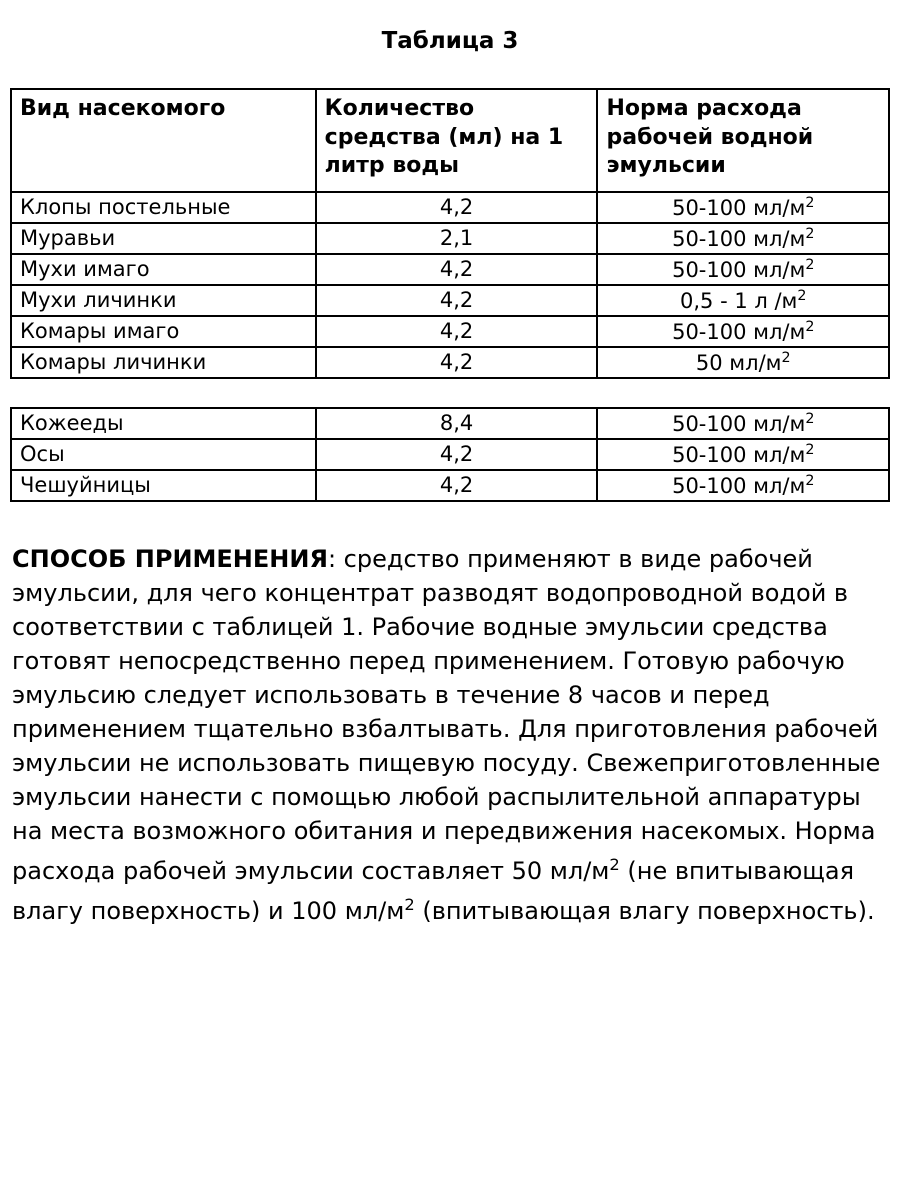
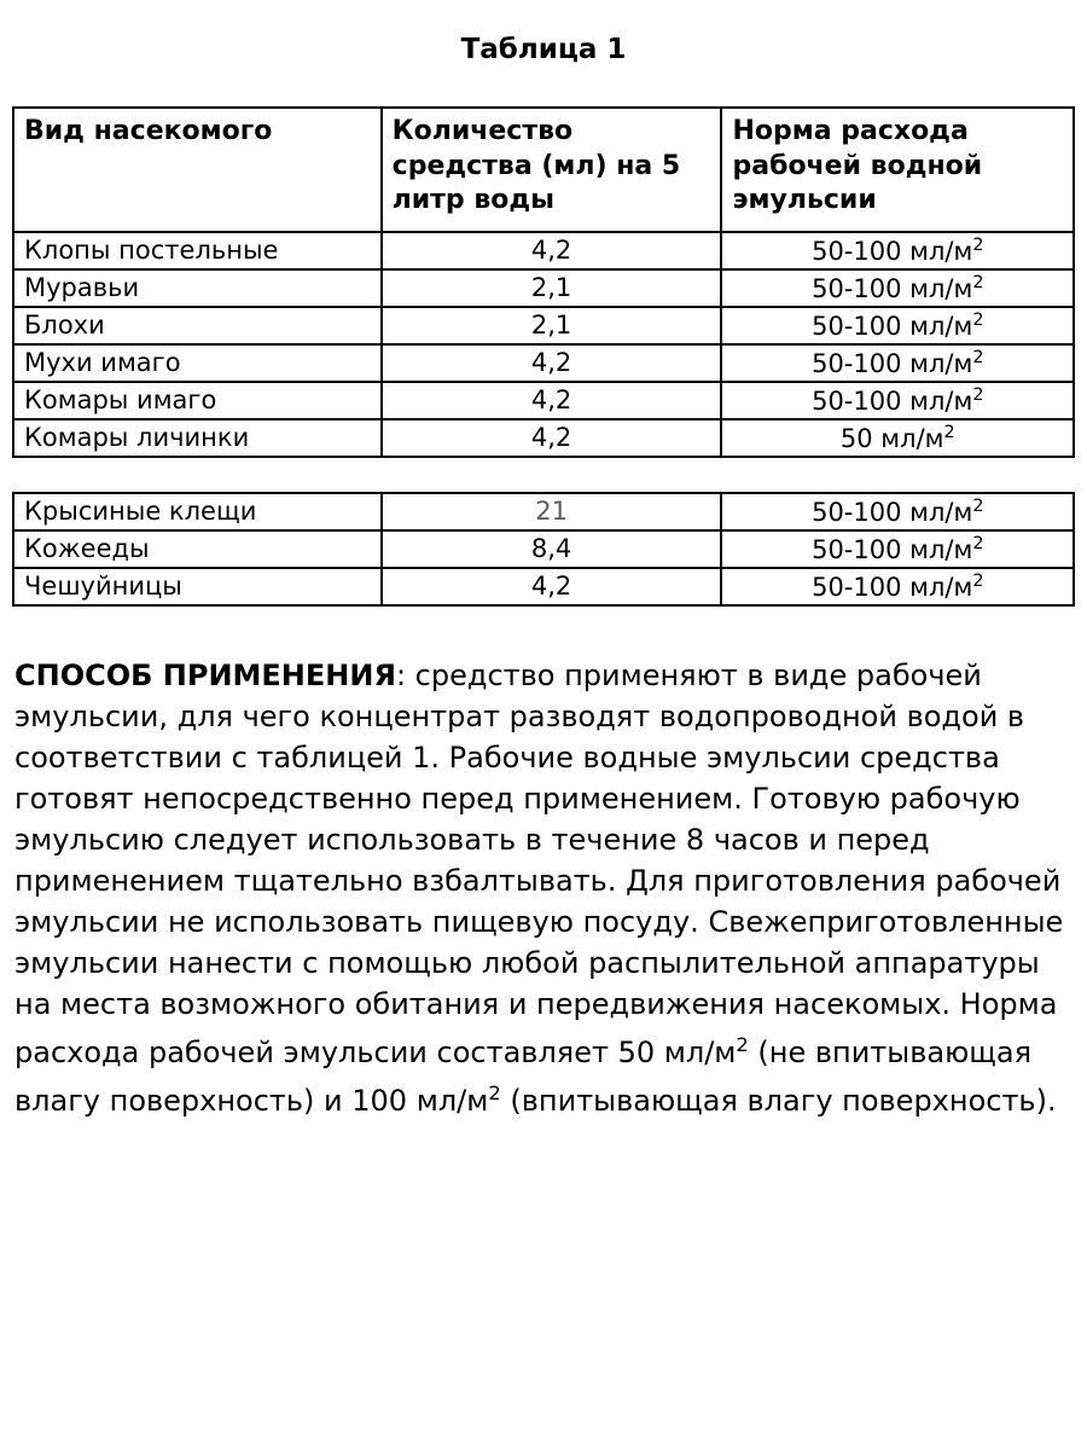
- Таблица 3
+ Таблица 1
- Вид насекомого	Количество средства (мл) на 1 литр воды	Норма расхода рабочей водной эмульсии
+ Вид насекомого	Количество средства (мл) на 5 литр воды	Норма расхода рабочей водной эмульсии
  Клопы постельные	4,2	50-100 мл/м2
  Муравьи	2,1	50-100 мл/м2
+ Блохи	2,1	50-100 мл/м2
  Мухи имаго	4,2	50-100 мл/м2
- Мухи личинки	4,2	0,5 - 1 л /м2
  Комары имаго	4,2	50-100 мл/м2
  Комары личинки	4,2	50 мл/м2
+ Крысиные клещи	21	50-100 мл/м2
  Кожееды	8,4	50-100 мл/м2
- Осы	4,2	50-100 мл/м2
  Чешуйницы	4,2	50-100 мл/м2
  СПОСОБ ПРИМЕНЕНИЯ: средство применяют в виде рабочей эмульсии, для чего концентрат разводят водопроводной водой в соответствии с таблицей 1. Рабочие водные эмульсии средства готовят непосредственно перед применением. Готовую рабочую эмульсию следует использовать в течение 8 часов и перед применением тщательно взбалтывать. Для приготовления рабочей эмульсии не использовать пищевую посуду. Свежеприготовленные эмульсии нанести с помощью любой распылительной аппаратуры на места возможного обитания и передвижения насекомых. Норма расхода рабочей эмульсии составляет 50 мл/м2 (не впитывающая влагу поверхность) и 100 мл/м2 (впитывающая влагу поверхность).
